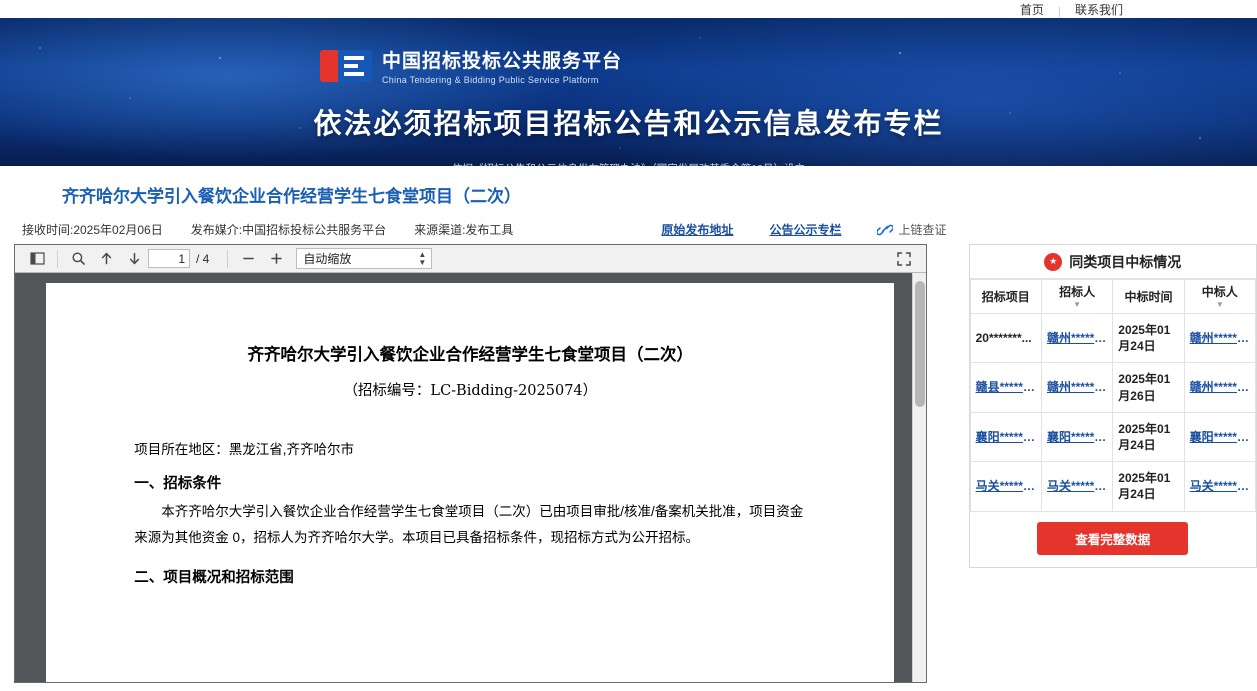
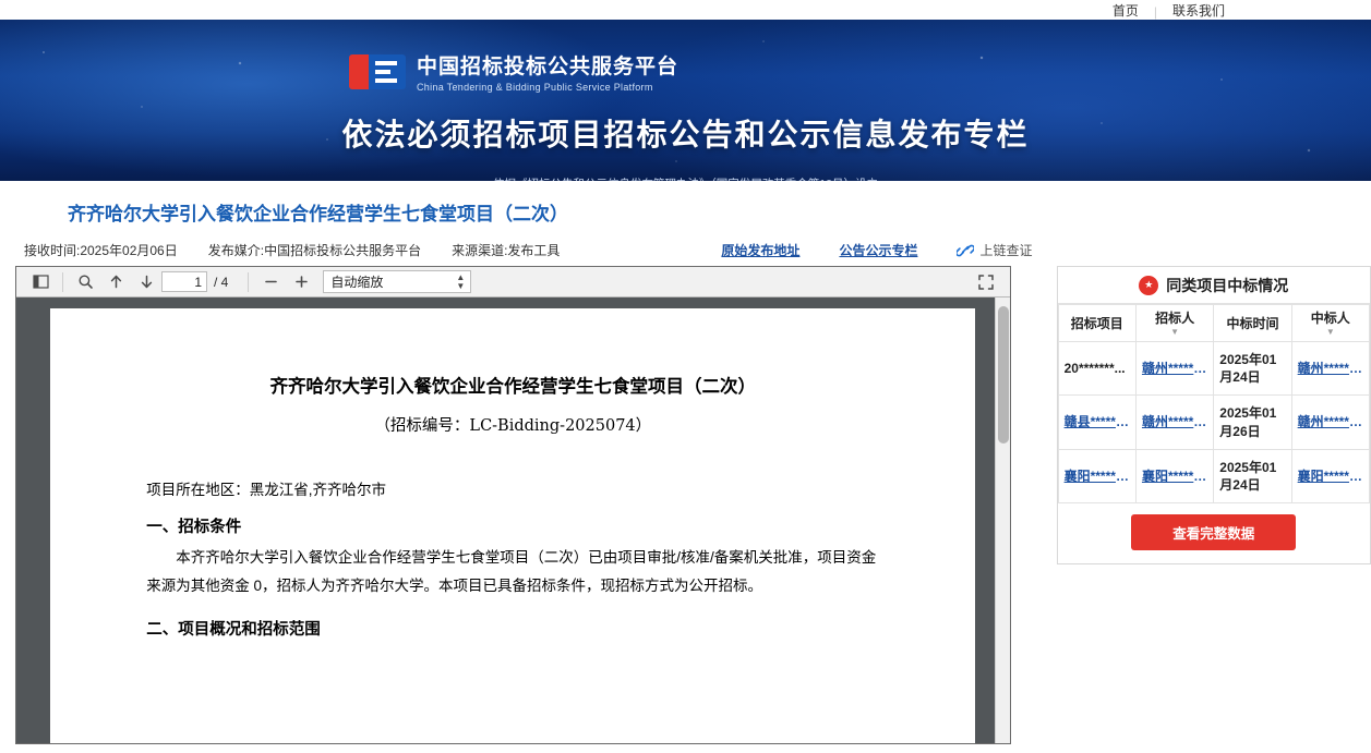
  首页
  |
  联系我们
  中国招标投标公共服务平台
  China Tendering & Bidding Public Service Platform
  依法必须招标项目招标公告和公示信息发布专栏
  齐齐哈尔大学引入餐饮企业合作经营学生七食堂项目（二次）
  接收时间:2025年02月06日
  发布媒介:中国招标投标公共服务平台
  来源渠道:发布工具
  原始发布地址
  公告公示专栏
  上链查证
  1
  / 4
  自动缩放
  ▲
  ▼
  齐齐哈尔大学引入餐饮企业合作经营学生七食堂项目（二次）
  （招标编号：LC-Bidding-2025074）
  项目所在地区：黑龙江省,齐齐哈尔市
  一、招标条件
  本齐齐哈尔大学引入餐饮企业合作经营学生七食堂项目（二次）已由项目审批/核准/备案机关批准，项目资金来源为其他资金 0，招标人为齐齐哈尔大学。本项目已具备招标条件，现招标方式为公开招标。
  二、项目概况和招标范围
  ★
  同类项目中标情况
  招标项目	招标人▼	中标时间	中标人▼
  20*******...	赣州******...	2025年01月24日	赣州******...
  赣县******...	赣州******...	2025年01月26日	赣州******...
  襄阳******...	襄阳******...	2025年01月24日	襄阳******...
- 马关******...	马关******...	2025年01月24日	马关******...
  查看完整数据
